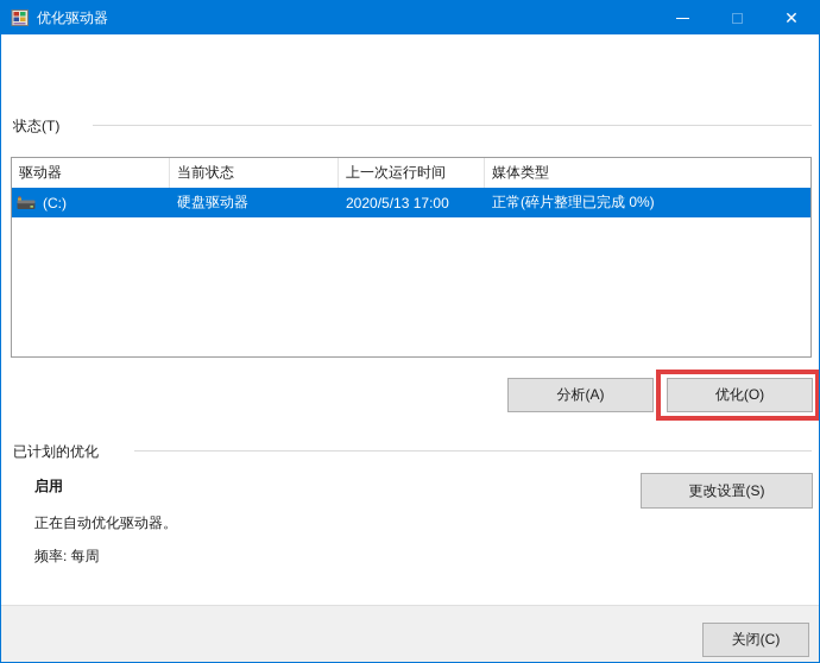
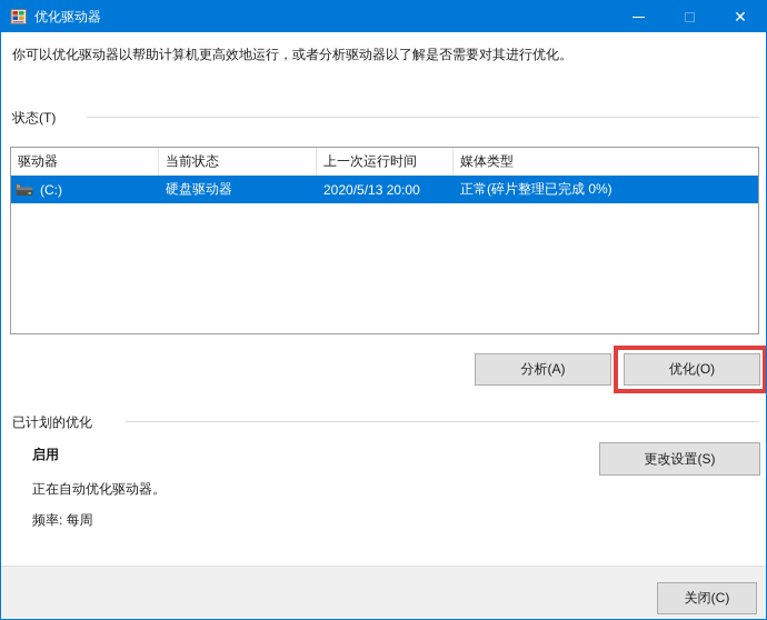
  优化驱动器
  ✕
+ 你可以优化驱动器以帮助计算机更高效地运行，或者分析驱动器以了解是否需要对其进行优化。
  状态(T)
  驱动器
  当前状态
  上一次运行时间
  媒体类型
  (C:)
  硬盘驱动器
- 2020/5/13 17:00
+ 2020/5/13 20:00
  正常(碎片整理已完成 0%)
  分析(A)
  优化(O)
  已计划的优化
  启用
  更改设置(S)
  正在自动优化驱动器。
  频率: 每周
  关闭(C)
